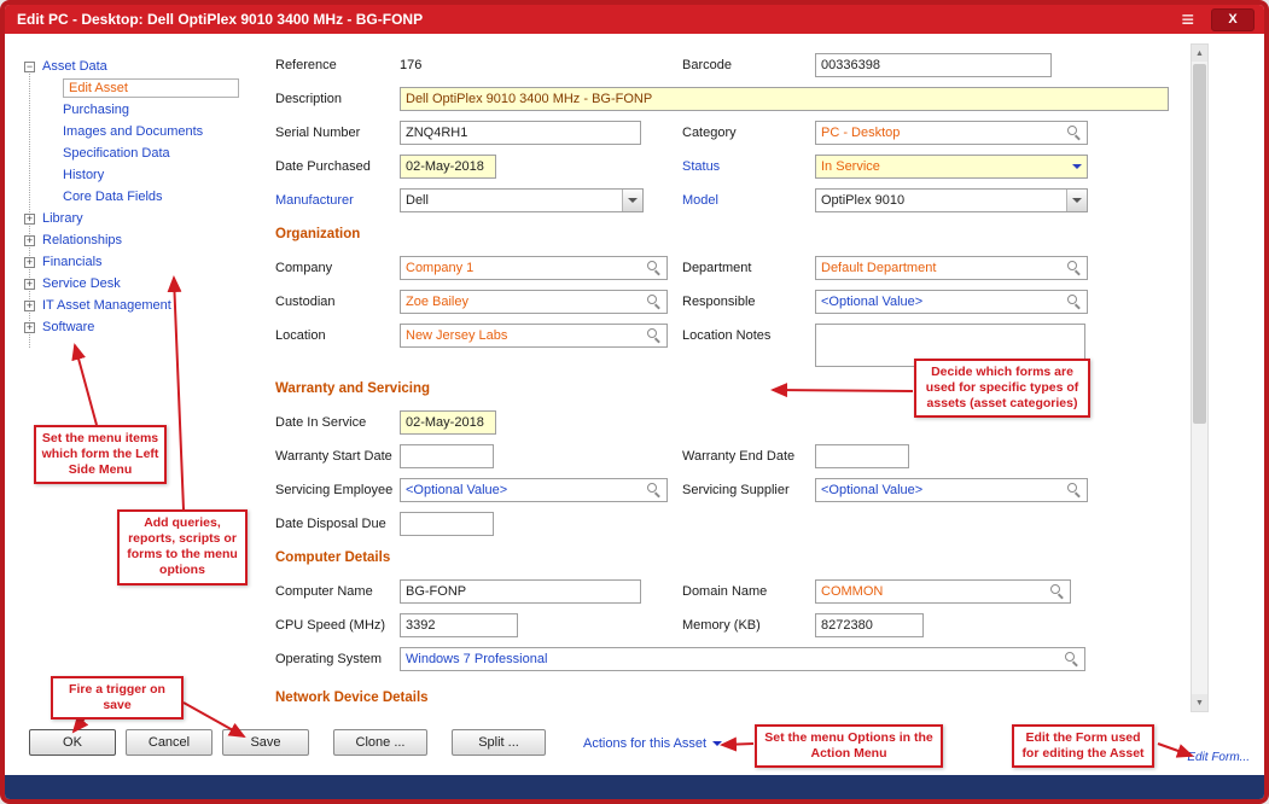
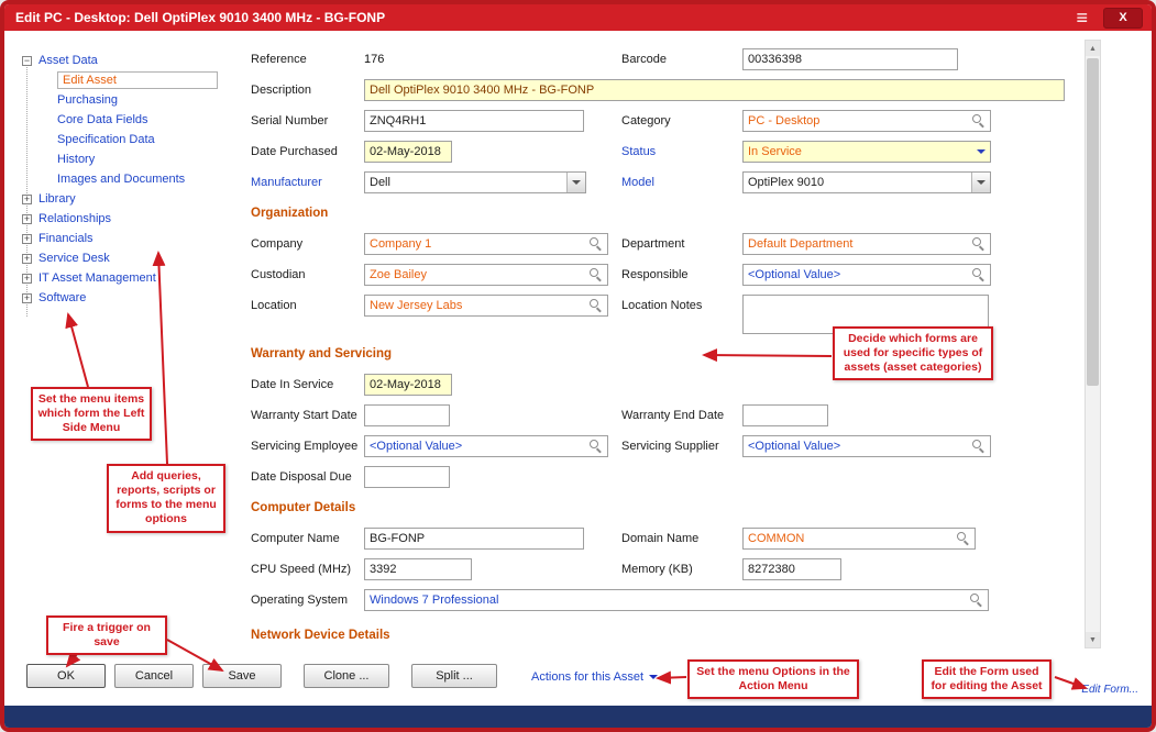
  Edit PC - Desktop: Dell OptiPlex 9010 3400 MHz - BG-FONP
  ≡
  X
  −
  Asset Data
  Edit Asset
  Purchasing
- Images and Documents
+ Core Data Fields
  Specification Data
  History
- Core Data Fields
+ Images and Documents
  +
  Library
  +
  Relationships
  +
  Financials
  +
  Service Desk
  +
  IT Asset Management
  +
  Software
  Reference
  176
  Barcode
  00336398
  Description
  Dell OptiPlex 9010 3400 MHz - BG-FONP
  Serial Number
  ZNQ4RH1
  Category
  PC - Desktop
  Date Purchased
  02-May-2018
  Status
  In Service
  Manufacturer
  Dell
  Model
  OptiPlex 9010
  Organization
  Company
  Company 1
  Department
  Default Department
  Custodian
  Zoe Bailey
  Responsible
  <Optional Value>
  Location
  New Jersey Labs
  Location Notes
  Warranty and Servicing
  Date In Service
  02-May-2018
  Warranty Start Date
  Warranty End Date
  Servicing Employee
  <Optional Value>
  Servicing Supplier
  <Optional Value>
  Date Disposal Due
  Computer Details
  Computer Name
  BG-FONP
  Domain Name
  COMMON
  CPU Speed (MHz)
  3392
  Memory (KB)
  8272380
  Operating System
  Windows 7 Professional
  Network Device Details
  OK
  Cancel
  Save
  Clone ...
  Split ...
  Actions for this Asset
  Edit Form...
  Set the menu items which form the Left Side Menu
  Add queries, reports, scripts or forms to the menu options
  Decide which forms are used for specific types of assets (asset categories)
  Fire a trigger on save
  Set the menu Options in the Action Menu
  Edit the Form used for editing the Asset
